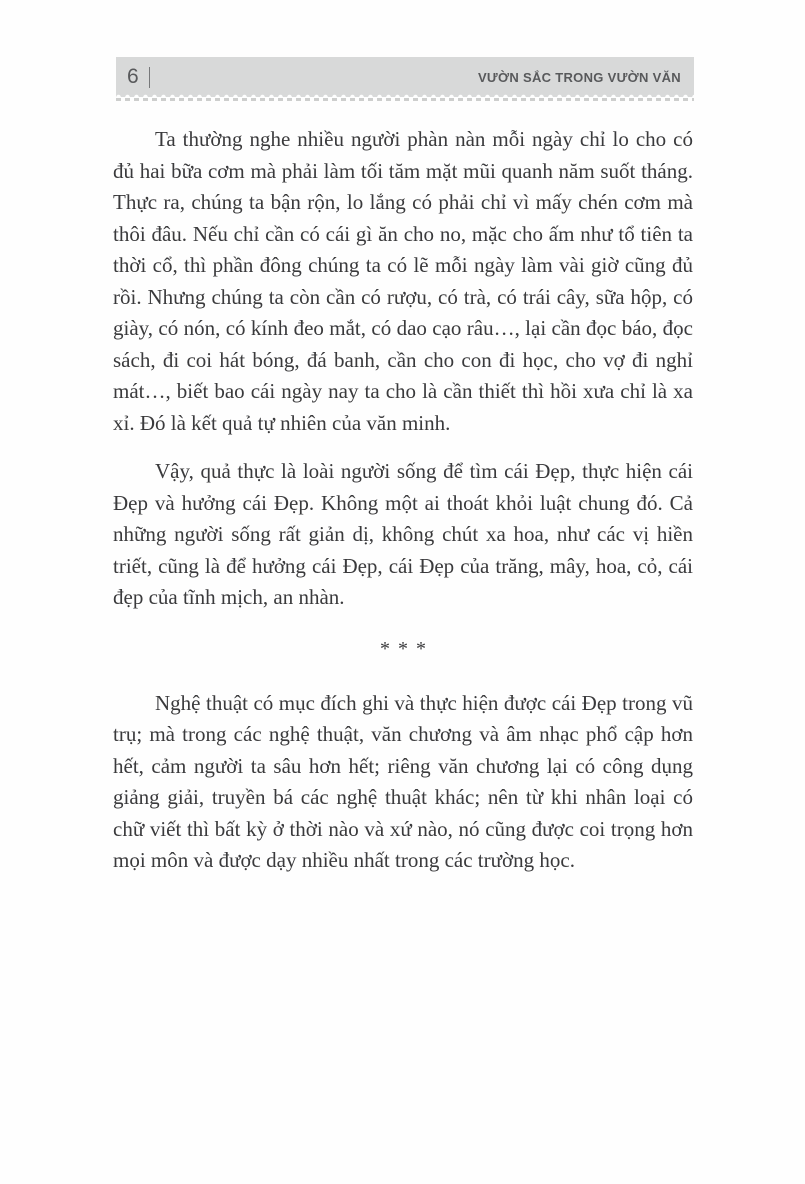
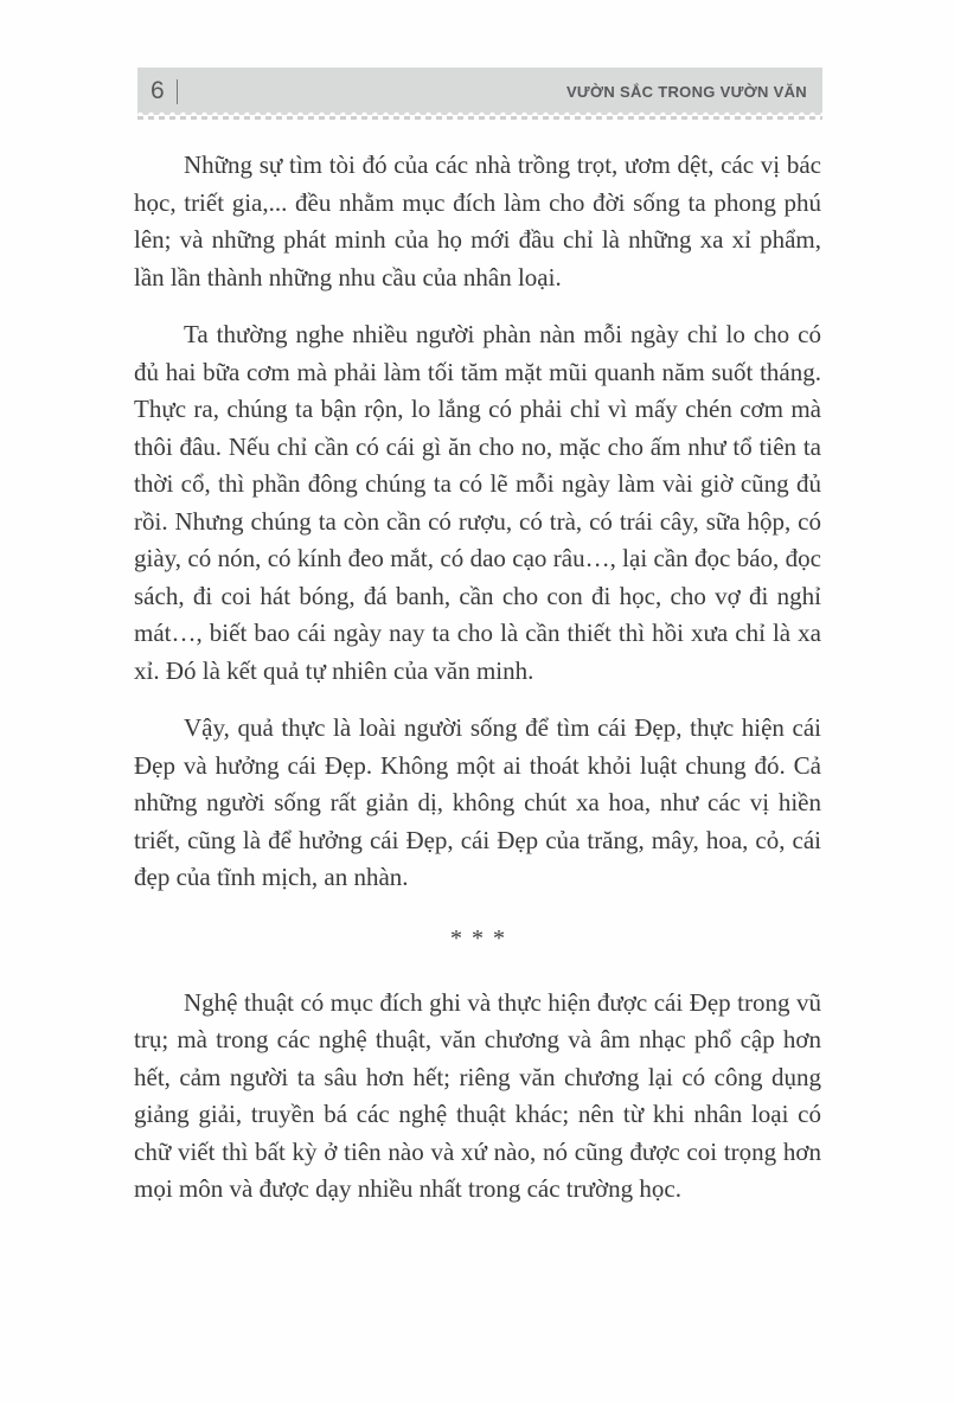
  6
  VƯỜN SẮC TRONG VƯỜN VĂN
+ Những sự tìm tòi đó của các nhà trồng trọt, ươm dệt, các vị bác học, triết gia,... đều nhằm mục đích làm cho đời sống ta phong phú lên; và những phát minh của họ mới đầu chỉ là những xa xỉ phẩm, lần lần thành những nhu cầu của nhân loại.
  Ta thường nghe nhiều người phàn nàn mỗi ngày chỉ lo cho có đủ hai bữa cơm mà phải làm tối tăm mặt mũi quanh năm suốt tháng. Thực ra, chúng ta bận rộn, lo lắng có phải chỉ vì mấy chén cơm mà thôi đâu. Nếu chỉ cần có cái gì ăn cho no, mặc cho ấm như tổ tiên ta thời cổ, thì phần đông chúng ta có lẽ mỗi ngày làm vài giờ cũng đủ rồi. Nhưng chúng ta còn cần có rượu, có trà, có trái cây, sữa hộp, có giày, có nón, có kính đeo mắt, có dao cạo râu…, lại cần đọc báo, đọc sách, đi coi hát bóng, đá banh, cần cho con đi học, cho vợ đi nghỉ mát…, biết bao cái ngày nay ta cho là cần thiết thì hồi xưa chỉ là xa xỉ. Đó là kết quả tự nhiên của văn minh.
  Vậy, quả thực là loài người sống để tìm cái Đẹp, thực hiện cái Đẹp và hưởng cái Đẹp. Không một ai thoát khỏi luật chung đó. Cả những người sống rất giản dị, không chút xa hoa, như các vị hiền triết, cũng là để hưởng cái Đẹp, cái Đẹp của trăng, mây, hoa, cỏ, cái đẹp của tĩnh mịch, an nhàn.
  ***
- Nghệ thuật có mục đích ghi và thực hiện được cái Đẹp trong vũ trụ; mà trong các nghệ thuật, văn chương và âm nhạc phổ cập hơn hết, cảm người ta sâu hơn hết; riêng văn chương lại có công dụng giảng giải, truyền bá các nghệ thuật khác; nên từ khi nhân loại có chữ viết thì bất kỳ ở thời nào và xứ nào, nó cũng được coi trọng hơn mọi môn và được dạy nhiều nhất trong các trường học.
+ Nghệ thuật có mục đích ghi và thực hiện được cái Đẹp trong vũ trụ; mà trong các nghệ thuật, văn chương và âm nhạc phổ cập hơn hết, cảm người ta sâu hơn hết; riêng văn chương lại có công dụng giảng giải, truyền bá các nghệ thuật khác; nên từ khi nhân loại có chữ viết thì bất kỳ ở tiên nào và xứ nào, nó cũng được coi trọng hơn mọi môn và được dạy nhiều nhất trong các trường học.
